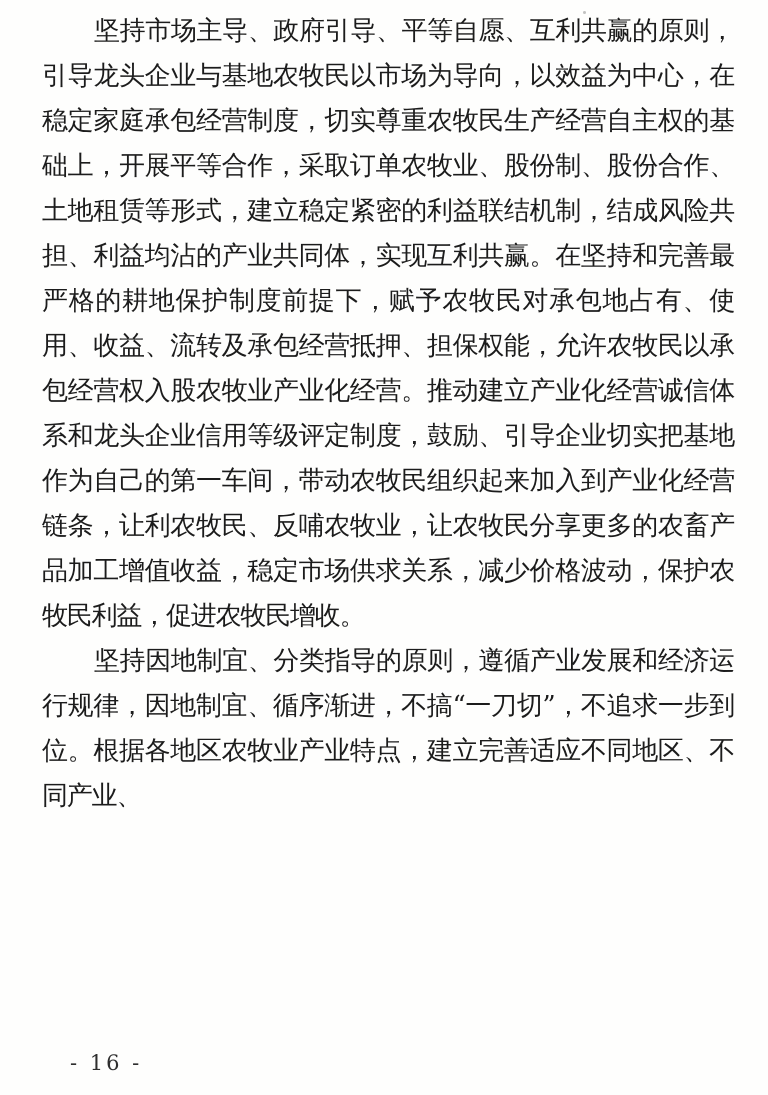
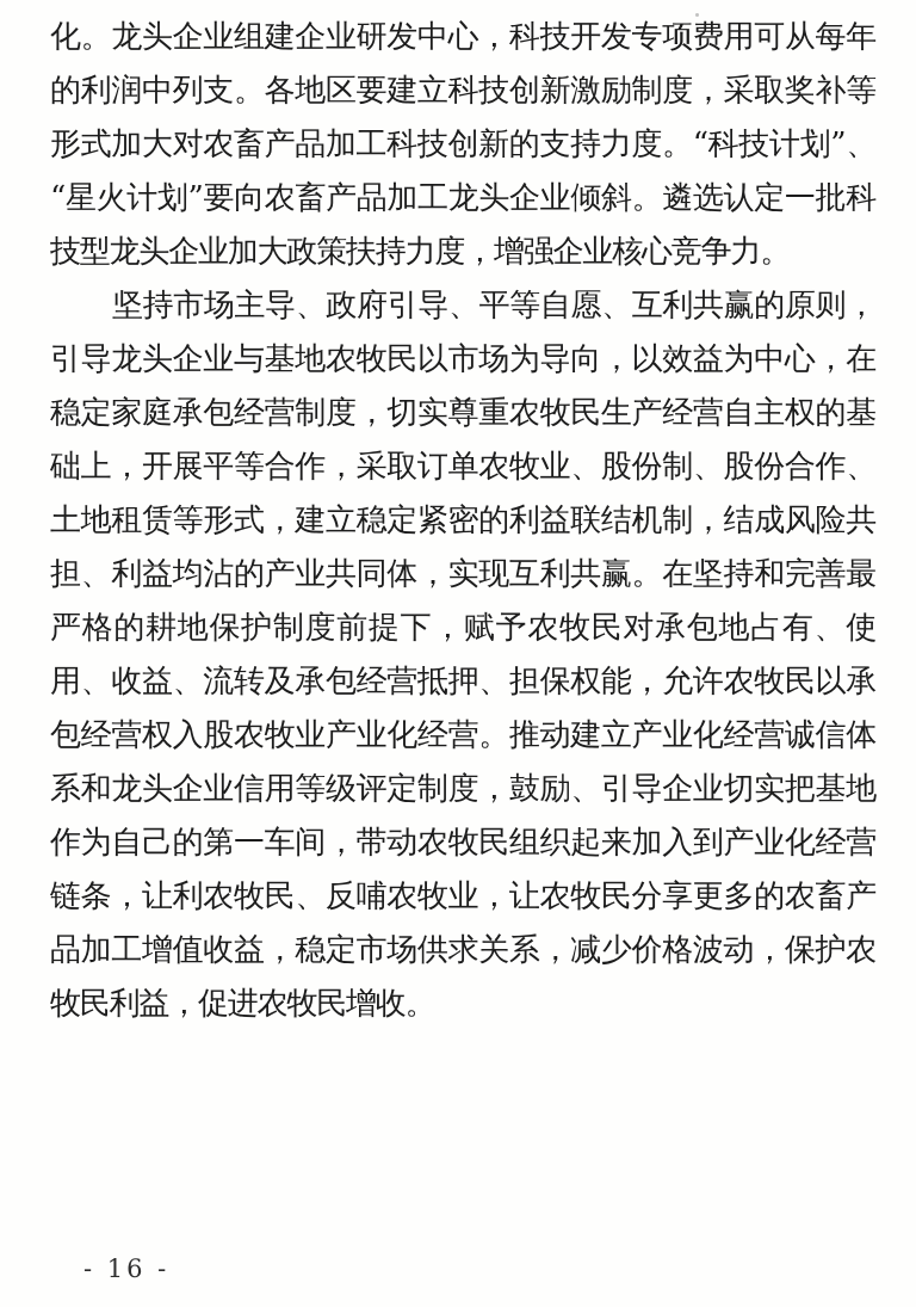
+ 化。龙头企业组建企业研发中心，科技开发专项费用可从每年的利润中列支。各地区要建立科技创新激励制度，采取奖补等形式加大对农畜产品加工科技创新的支持力度。“科技计划”、“星火计划”要向农畜产品加工龙头企业倾斜。遴选认定一批科技型龙头企业加大政策扶持力度，增强企业核心竞争力。
  坚持市场主导、政府引导、平等自愿、互利共赢的原则，引导龙头企业与基地农牧民以市场为导向，以效益为中心，在稳定家庭承包经营制度，切实尊重农牧民生产经营自主权的基础上，开展平等合作，采取订单农牧业、股份制、股份合作、土地租赁等形式，建立稳定紧密的利益联结机制，结成风险共担、利益均沾的产业共同体，实现互利共赢。在坚持和完善最严格的耕地保护制度前提下，赋予农牧民对承包地占有、使用、收益、流转及承包经营抵押、担保权能，允许农牧民以承包经营权入股农牧业产业化经营。推动建立产业化经营诚信体系和龙头企业信用等级评定制度，鼓励、引导企业切实把基地作为自己的第一车间，带动农牧民组织起来加入到产业化经营链条，让利农牧民、反哺农牧业，让农牧民分享更多的农畜产品加工增值收益，稳定市场供求关系，减少价格波动，保护农牧民利益，促进农牧民增收。
- 坚持因地制宜、分类指导的原则，遵循产业发展和经济运行规律，因地制宜、循序渐进，不搞“一刀切”，不追求一步到位。根据各地区农牧业产业特点，建立完善适应不同地区、不同产业、
  - 16 -
